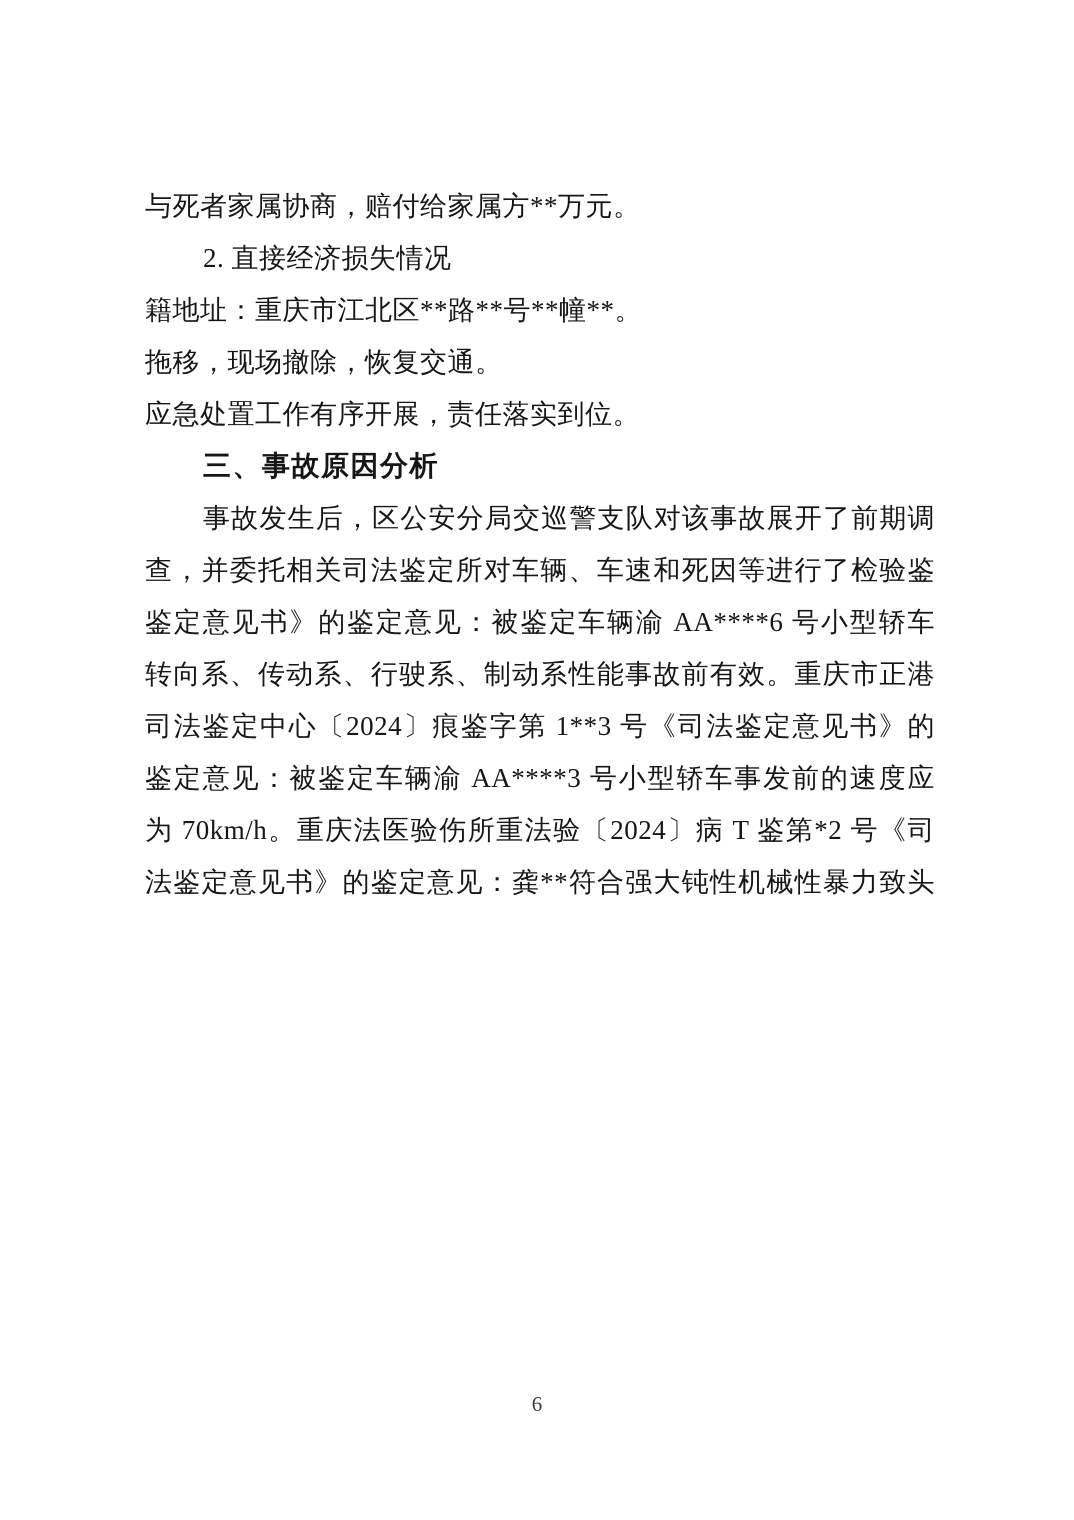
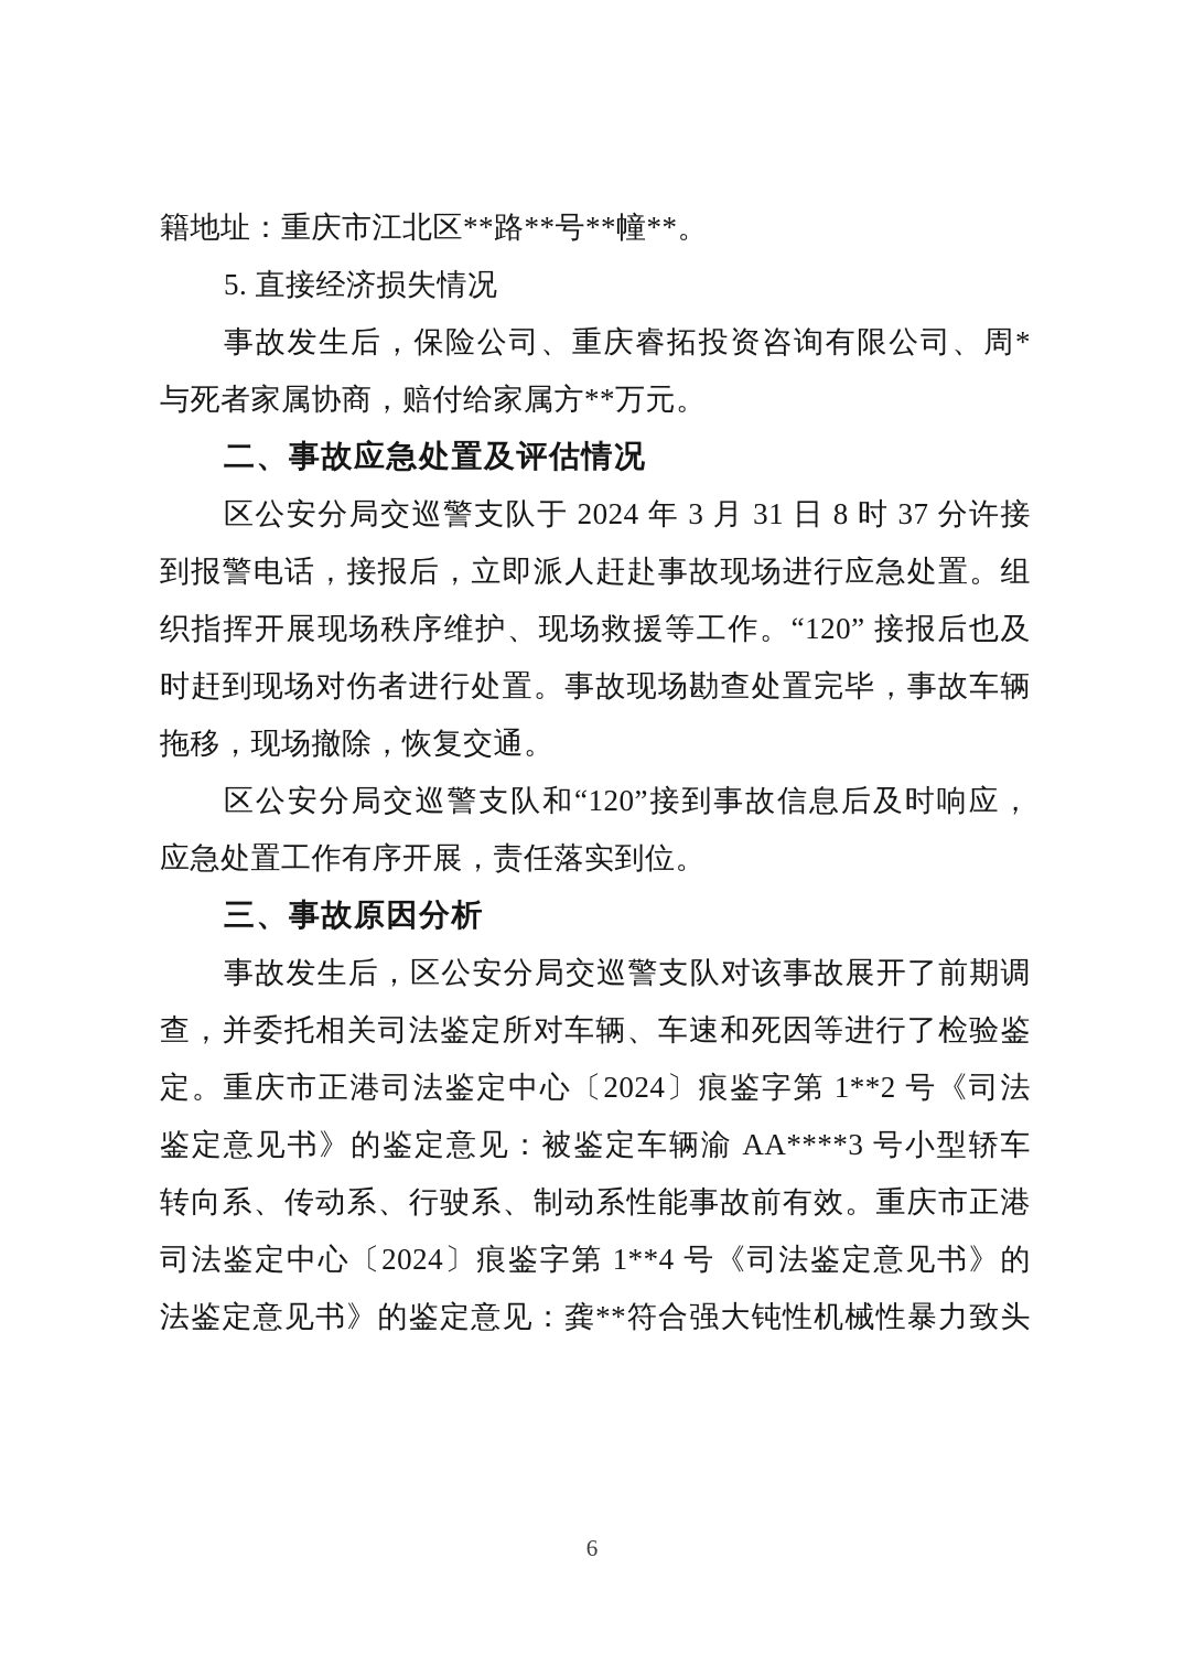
- 与死者家属协商，赔付给家属方**万元。
+ 籍地址：重庆市江北区**路**号**幢**。
- 2. 直接经济损失情况
+ 5. 直接经济损失情况
+ 事故发生后，保险公司、重庆睿拓投资咨询有限公司、周*
- 籍地址：重庆市江北区**路**号**幢**。
+ 与死者家属协商，赔付给家属方**万元。
+ 二、事故应急处置及评估情况
+ 区公安分局交巡警支队于 2024 年 3 月 31 日 8 时 37 分许接
+ 到报警电话，接报后，立即派人赶赴事故现场进行应急处置。组
+ 织指挥开展现场秩序维护、现场救援等工作。“120” 接报后也及
+ 时赶到现场对伤者进行处置。事故现场勘查处置完毕，事故车辆
  拖移，现场撤除，恢复交通。
+ 区公安分局交巡警支队和“120”接到事故信息后及时响应，
  应急处置工作有序开展，责任落实到位。
  三、事故原因分析
  事故发生后，区公安分局交巡警支队对该事故展开了前期调
  查，并委托相关司法鉴定所对车辆、车速和死因等进行了检验鉴
+ 定。重庆市正港司法鉴定中心〔2024〕痕鉴字第 1**2 号《司法
- 鉴定意见书》的鉴定意见：被鉴定车辆渝 AA****6 号小型轿车
+ 鉴定意见书》的鉴定意见：被鉴定车辆渝 AA****3 号小型轿车
  转向系、传动系、行驶系、制动系性能事故前有效。重庆市正港
- 司法鉴定中心〔2024〕痕鉴字第 1**3 号《司法鉴定意见书》的
+ 司法鉴定中心〔2024〕痕鉴字第 1**4 号《司法鉴定意见书》的
- 鉴定意见：被鉴定车辆渝 AA****3 号小型轿车事发前的速度应
- 为 70km/h。重庆法医验伤所重法验〔2024〕病 T 鉴第*2 号《司
  法鉴定意见书》的鉴定意见：龚**符合强大钝性机械性暴力致头
  6
